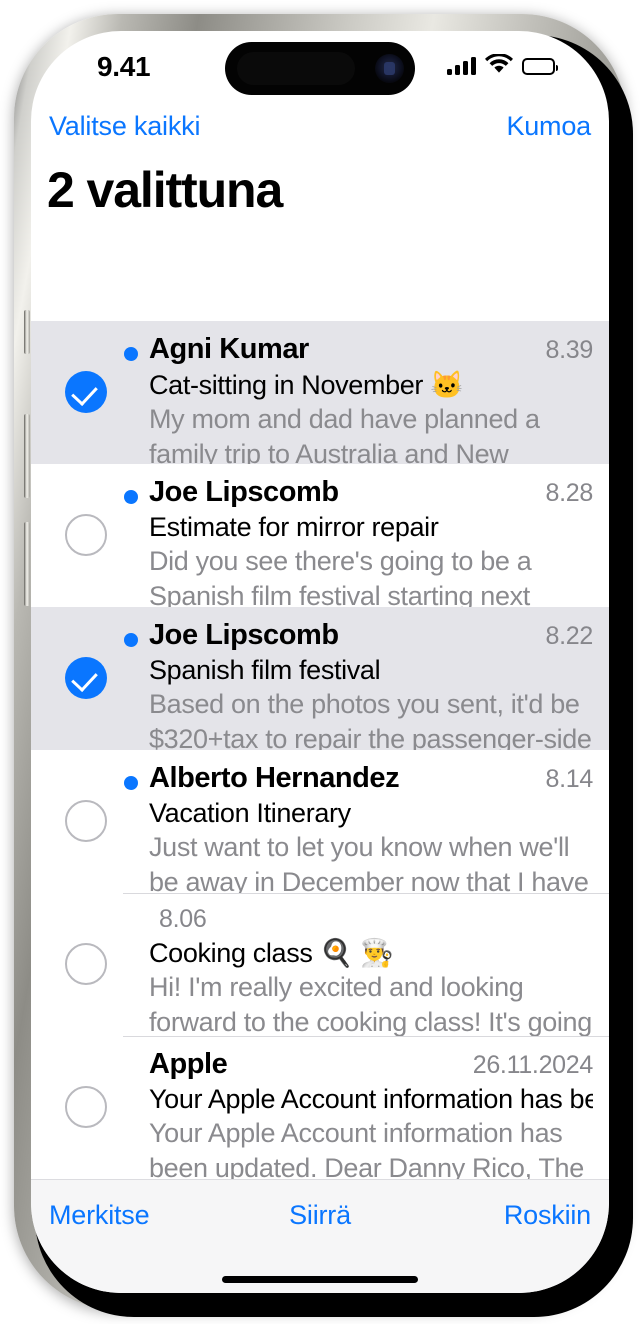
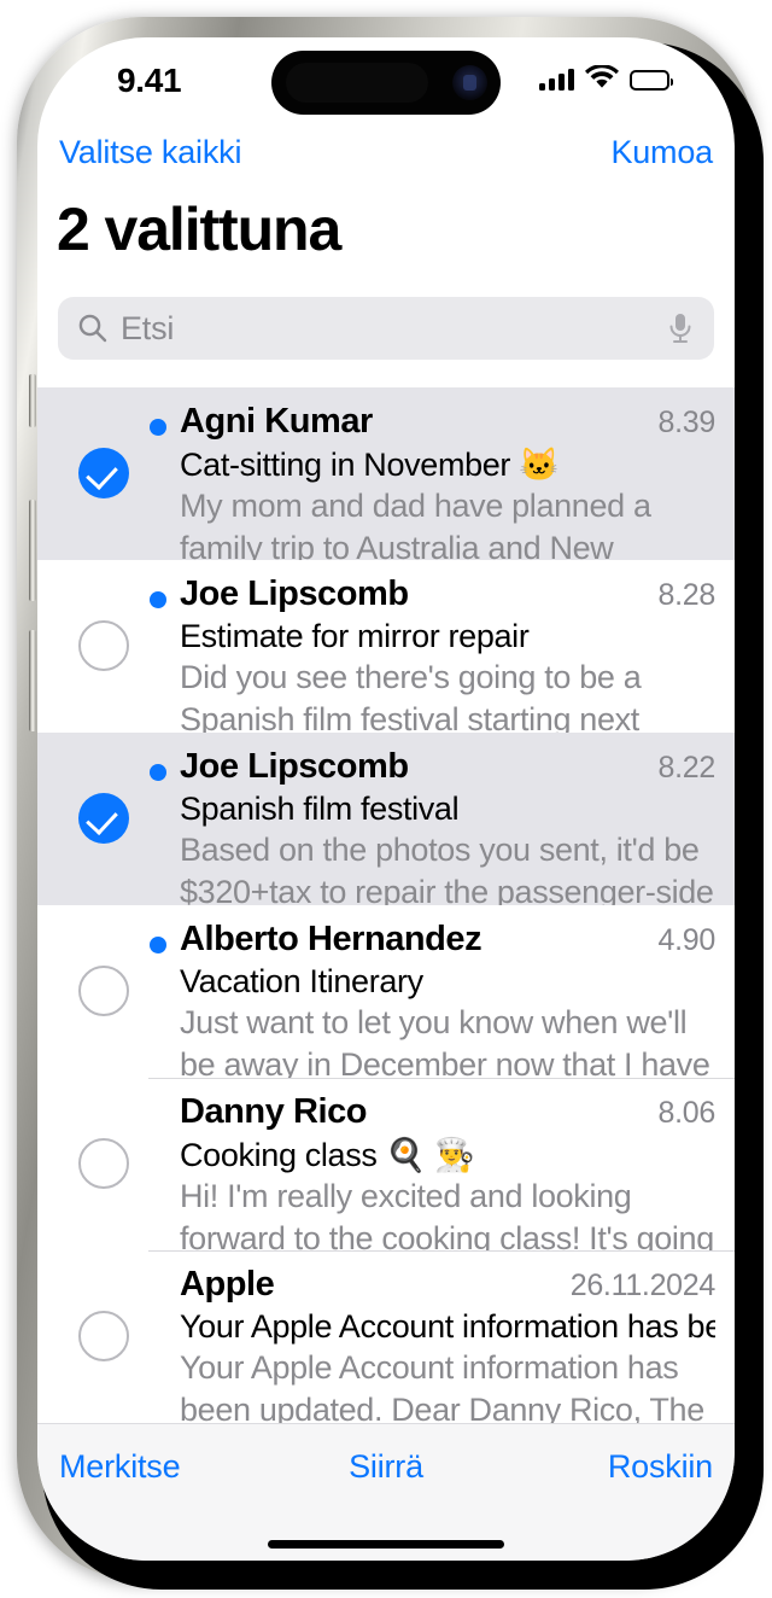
  9.41
  Valitse kaikki
  Kumoa
  2 valittuna
+ Etsi
  Agni Kumar
  8.39
  Cat-sitting in November 🐱
  Joe Lipscomb
  8.28
  Estimate for mirror repair
  Did you see there's going to be a Spanish film festival starting next
  Joe Lipscomb
  8.22
  Spanish film festival
  Based on the photos you sent, it'd be $320+tax to repair the passenger-side
  Alberto Hernandez
- 8.14
+ 4.90
  Vacation Itinerary
  Just want to let you know when we'll be away in December now that I have
+ Danny Rico
  8.06
  Cooking class 🍳 👨‍🍳
  Hi! I'm really excited and looking forward to the cooking class! It's going
  Apple
  26.11.2024
  Your Apple Account information has be
  Your Apple Account information has been updated. Dear Danny Rico, The
  Merkitse
  Siirrä
  Roskiin
